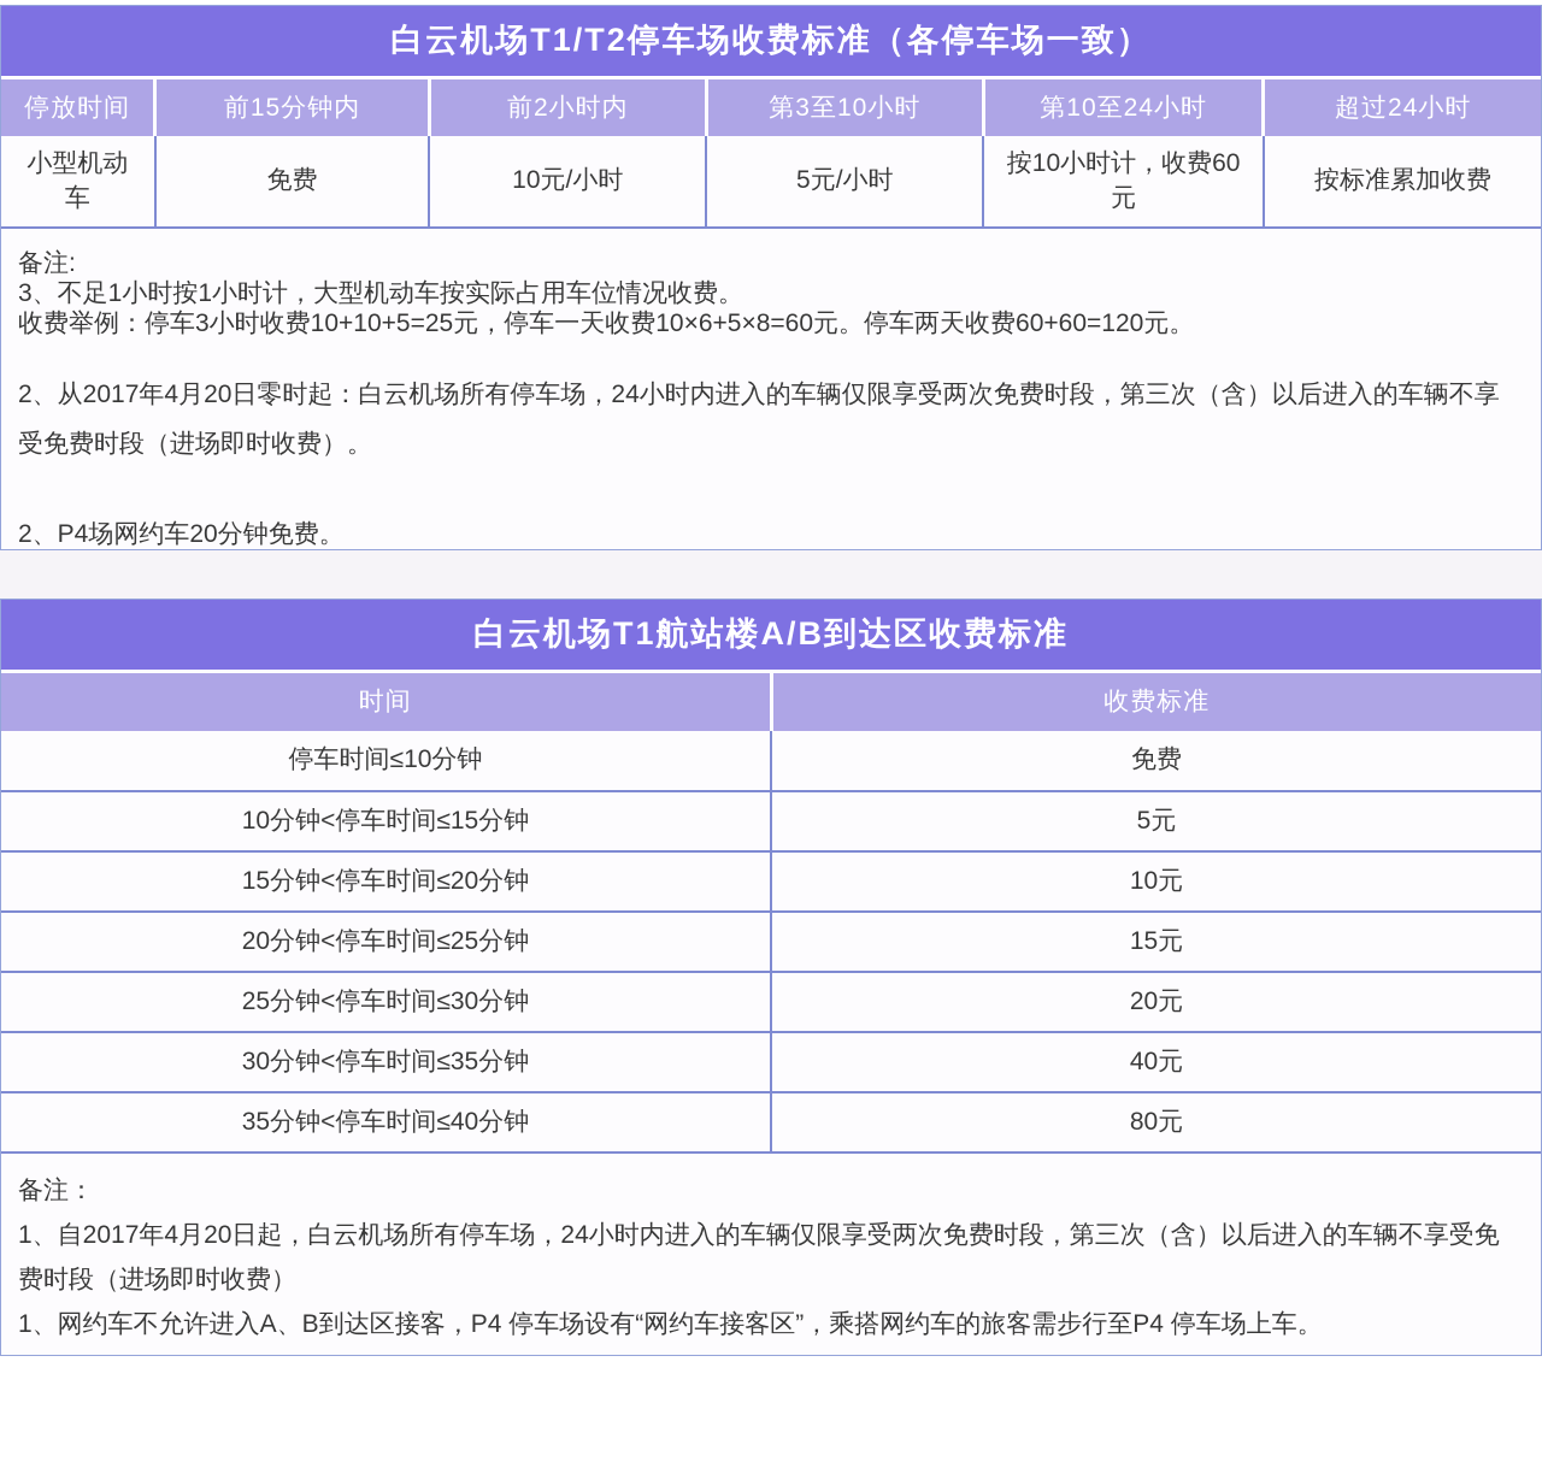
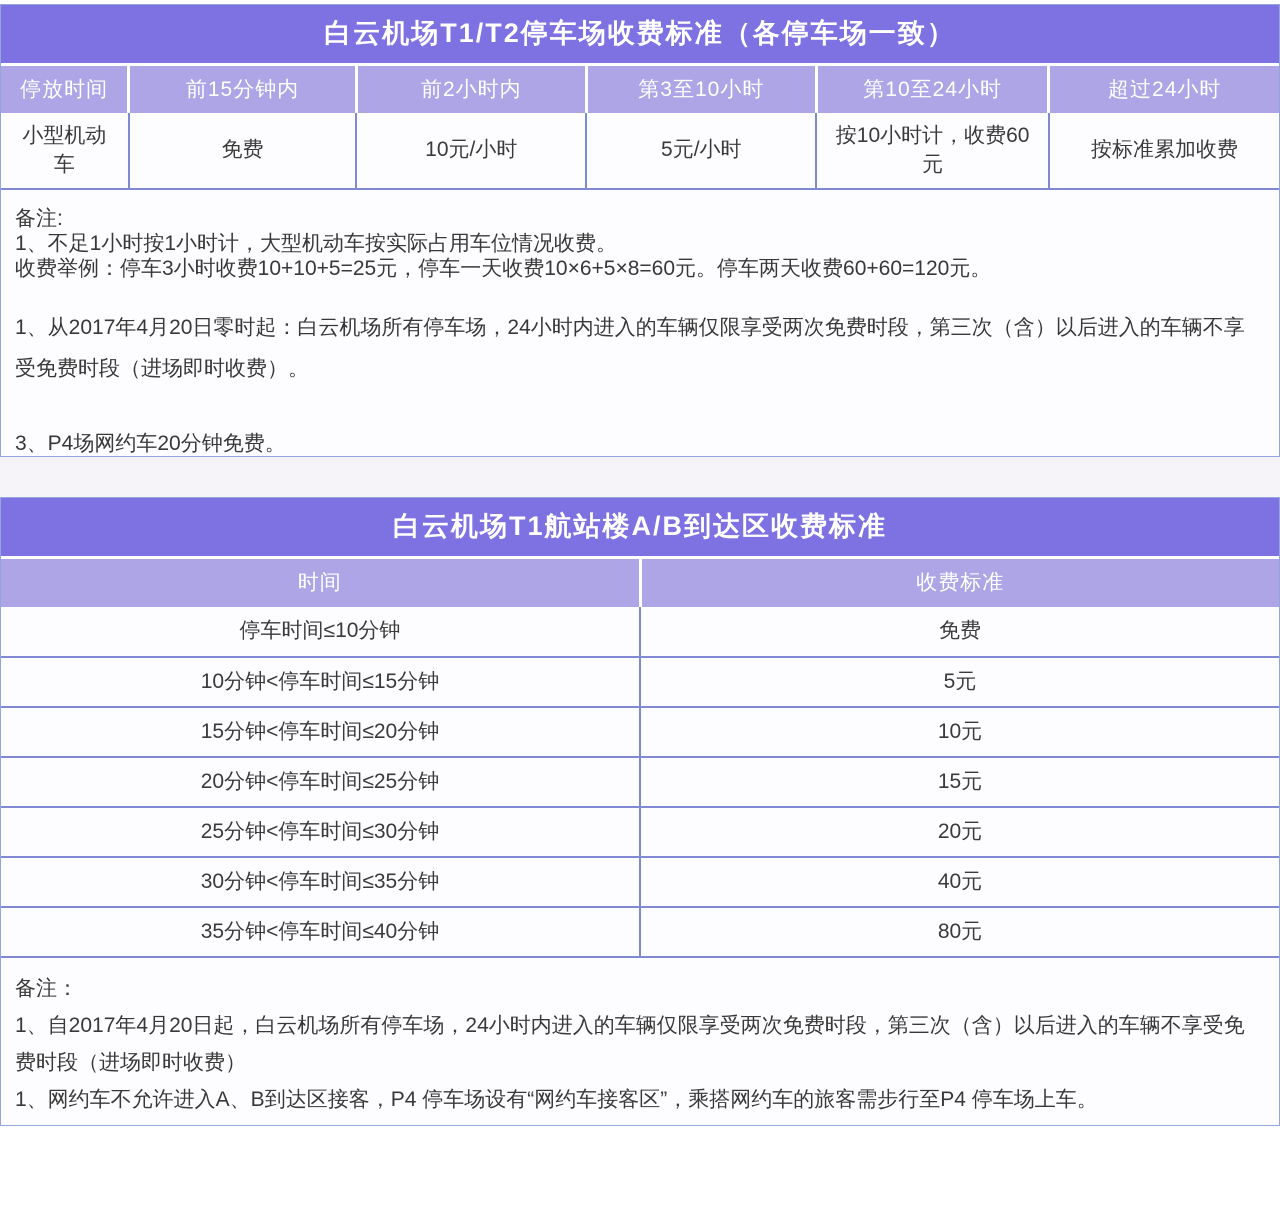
  白云机场T1/T2停车场收费标准（各停车场一致）
  停放时间	前15分钟内	前2小时内	第3至10小时	第10至24小时	超过24小时
  小型机动车	免费	10元/小时	5元/小时	按10小时计，收费60元	按标准累加收费
  备注:
- 3、不足1小时按1小时计，大型机动车按实际占用车位情况收费。
+ 1、不足1小时按1小时计，大型机动车按实际占用车位情况收费。
  收费举例：停车3小时收费10+10+5=25元，停车一天收费10×6+5×8=60元。停车两天收费60+60=120元。
- 2、从2017年4月20日零时起：白云机场所有停车场，24小时内进入的车辆仅限享受两次免费时段，第三次（含）以后进入的车辆不享受免费时段（进场即时收费）。
+ 1、从2017年4月20日零时起：白云机场所有停车场，24小时内进入的车辆仅限享受两次免费时段，第三次（含）以后进入的车辆不享受免费时段（进场即时收费）。
- 2、P4场网约车20分钟免费。
+ 3、P4场网约车20分钟免费。
  白云机场T1航站楼A/B到达区收费标准
  时间	收费标准
  停车时间≤10分钟	免费
  10分钟<停车时间≤15分钟	5元
  15分钟<停车时间≤20分钟	10元
  20分钟<停车时间≤25分钟	15元
  25分钟<停车时间≤30分钟	20元
  30分钟<停车时间≤35分钟	40元
  35分钟<停车时间≤40分钟	80元
  备注：
  1、自2017年4月20日起，白云机场所有停车场，24小时内进入的车辆仅限享受两次免费时段，第三次（含）以后进入的车辆不享受免费时段（进场即时收费）
  1、网约车不允许进入A、B到达区接客，P4 停车场设有“网约车接客区”，乘搭网约车的旅客需步行至P4 停车场上车。
